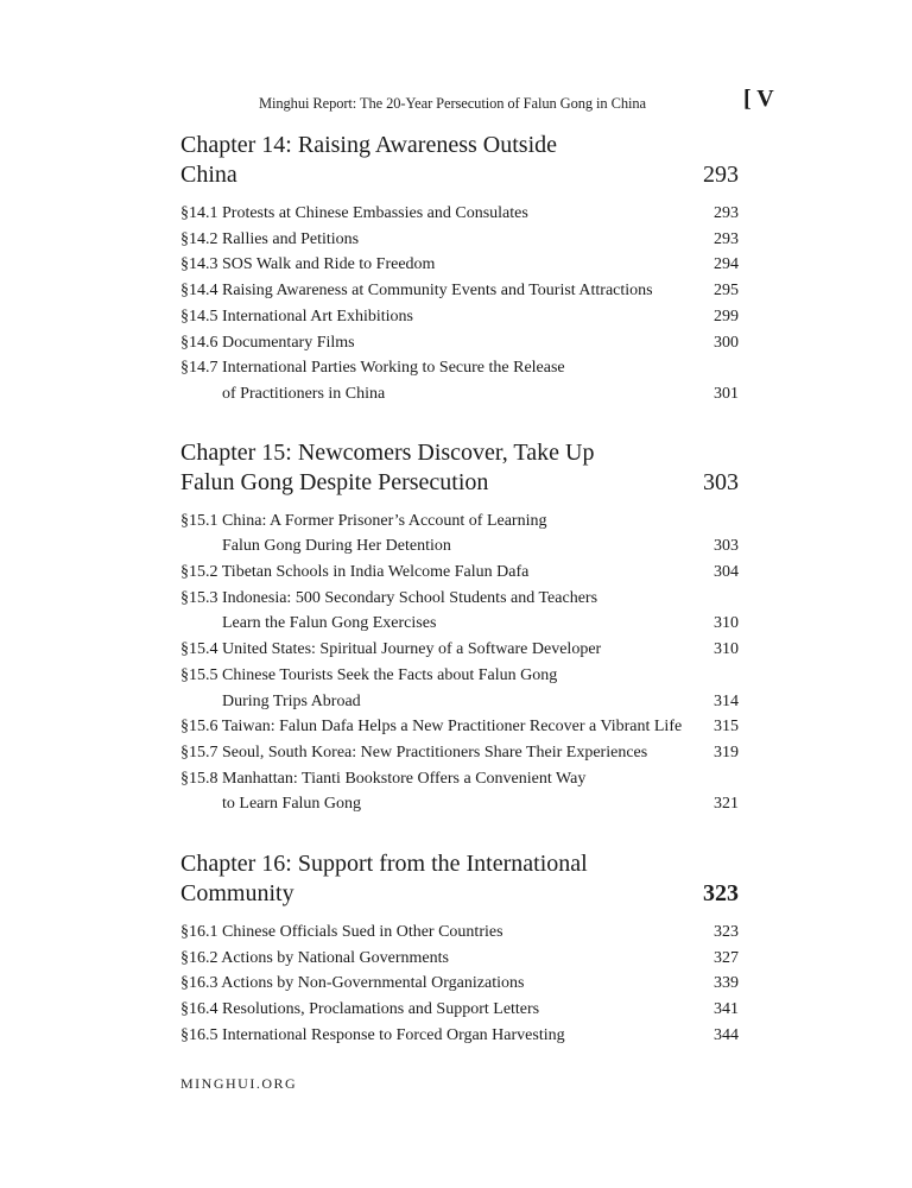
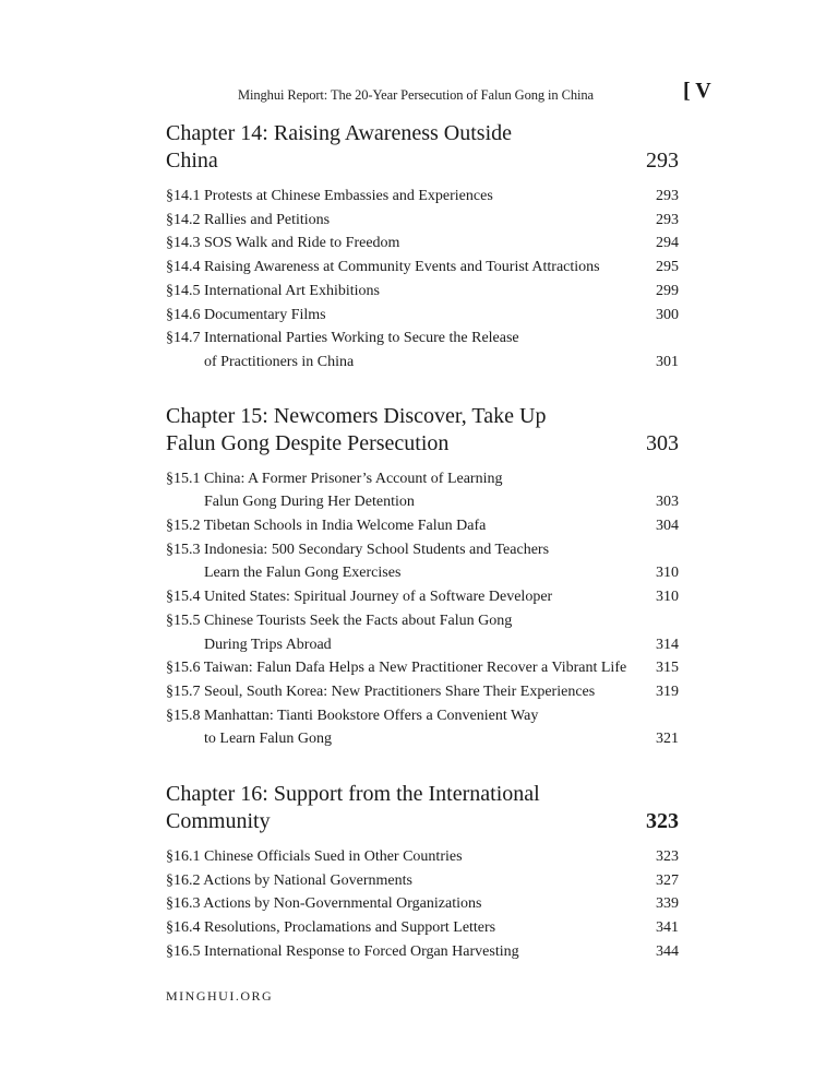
  Minghui Report: The 20-Year Persecution of Falun Gong in China
  [ V
  Chapter 14: Raising Awareness Outside China
  293
- §14.1 Protests at Chinese Embassies and Consulates
+ §14.1 Protests at Chinese Embassies and Experiences
  293
  §14.2 Rallies and Petitions
  293
  §14.3 SOS Walk and Ride to Freedom
  294
  §14.4 Raising Awareness at Community Events and Tourist Attractions
  295
  §14.5 International Art Exhibitions
  299
  §14.6 Documentary Films
  300
  §14.7 International Parties Working to Secure the Release
  of Practitioners in China
  301
  Chapter 15: Newcomers Discover, Take Up
  Falun Gong Despite Persecution
  303
  §15.1 China: A Former Prisoner’s Account of Learning
  Falun Gong During Her Detention
  303
  §15.2 Tibetan Schools in India Welcome Falun Dafa
  304
  §15.3 Indonesia: 500 Secondary School Students and Teachers
  Learn the Falun Gong Exercises
  310
  §15.4 United States: Spiritual Journey of a Software Developer
  310
  §15.5 Chinese Tourists Seek the Facts about Falun Gong
  During Trips Abroad
  314
  §15.6 Taiwan: Falun Dafa Helps a New Practitioner Recover a Vibrant Life
  315
  §15.7 Seoul, South Korea: New Practitioners Share Their Experiences
  319
  §15.8 Manhattan: Tianti Bookstore Offers a Convenient Way
  to Learn Falun Gong
  321
  Chapter 16: Support from the International
  Community
  323
  §16.1 Chinese Officials Sued in Other Countries
  323
  §16.2 Actions by National Governments
  327
  §16.3 Actions by Non-Governmental Organizations
  339
  §16.4 Resolutions, Proclamations and Support Letters
  341
  §16.5 International Response to Forced Organ Harvesting
  344
  MINGHUI.ORG
